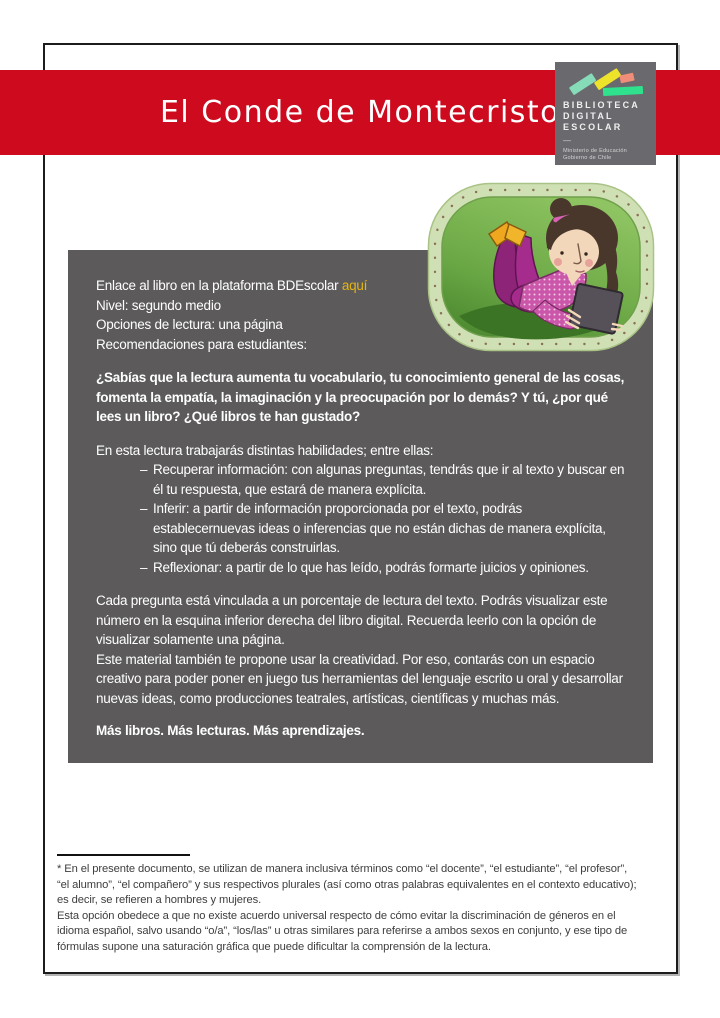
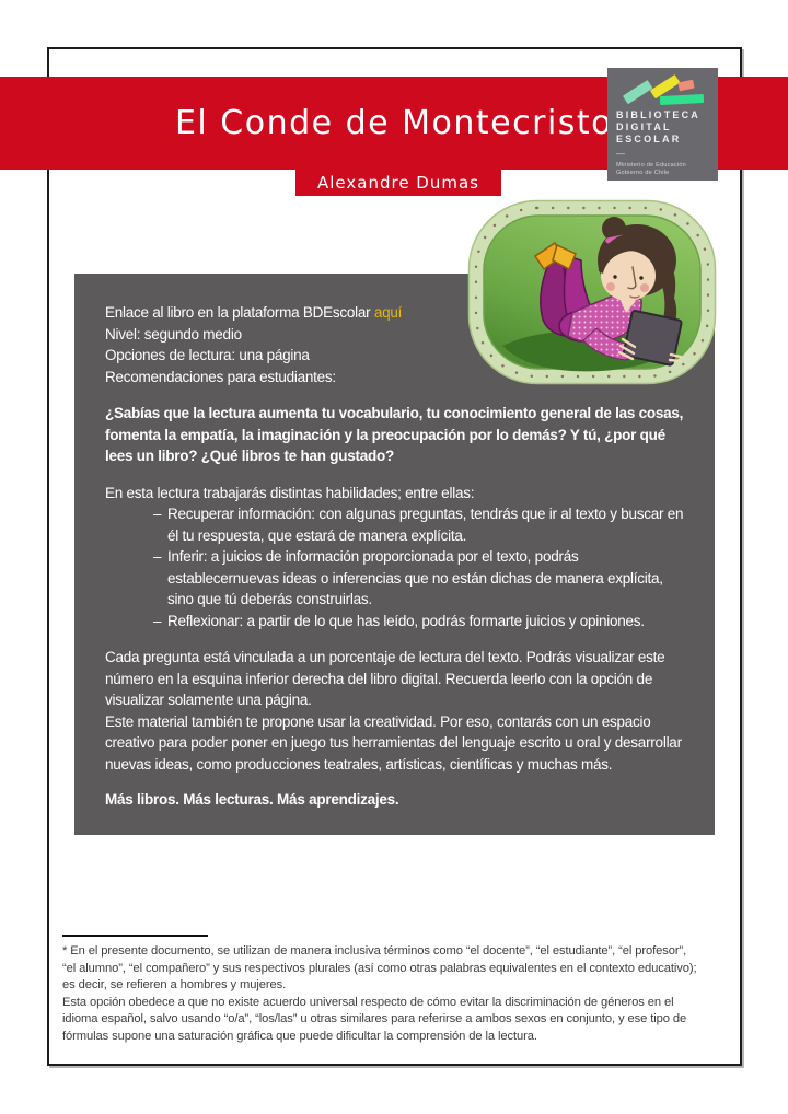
  El Conde de Montecristo
+ Alexandre Dumas
  BIBLIOTECA
  DIGITAL
  ESCOLAR
  —
  Enlace al libro en la plataforma BDEscolar aquí
  Nivel: segundo medio
  Opciones de lectura: una página
  Recomendaciones para estudiantes:
  ¿Sabías que la lectura aumenta tu vocabulario, tu conocimiento general de las cosas, fomenta la empatía, la imaginación y la preocupación por lo demás? Y tú, ¿por qué lees un libro? ¿Qué libros te han gustado?
  En esta lectura trabajarás distintas habilidades; entre ellas:
  –
  Recuperar información: con algunas preguntas, tendrás que ir al texto y buscar en él tu respuesta, que estará de manera explícita.
  –
- Inferir: a partir de información proporcionada por el texto, podrás establecernuevas ideas o inferencias que no están dichas de manera explícita, sino que tú deberás construirlas.
+ Inferir: a juicios de información proporcionada por el texto, podrás establecernuevas ideas o inferencias que no están dichas de manera explícita, sino que tú deberás construirlas.
  –
  Reflexionar: a partir de lo que has leído, podrás formarte juicios y opiniones.
  Cada pregunta está vinculada a un porcentaje de lectura del texto. Podrás visualizar este número en la esquina inferior derecha del libro digital. Recuerda leerlo con la opción de visualizar solamente una página.
  Este material también te propone usar la creatividad. Por eso, contarás con un espacio creativo para poder poner en juego tus herramientas del lenguaje escrito u oral y desarrollar nuevas ideas, como producciones teatrales, artísticas, científicas y muchas más.
  Más libros. Más lecturas. Más aprendizajes.
  * En el presente documento, se utilizan de manera inclusiva términos como “el docente”, “el estudiante”, “el profesor”, “el alumno”, “el compañero” y sus respectivos plurales (así como otras palabras equivalentes en el contexto educativo); es decir, se refieren a hombres y mujeres.
  Esta opción obedece a que no existe acuerdo universal respecto de cómo evitar la discriminación de géneros en el idioma español, salvo usando “o/a”, “los/las” u otras similares para referirse a ambos sexos en conjunto, y ese tipo de fórmulas supone una saturación gráfica que puede dificultar la comprensión de la lectura.
